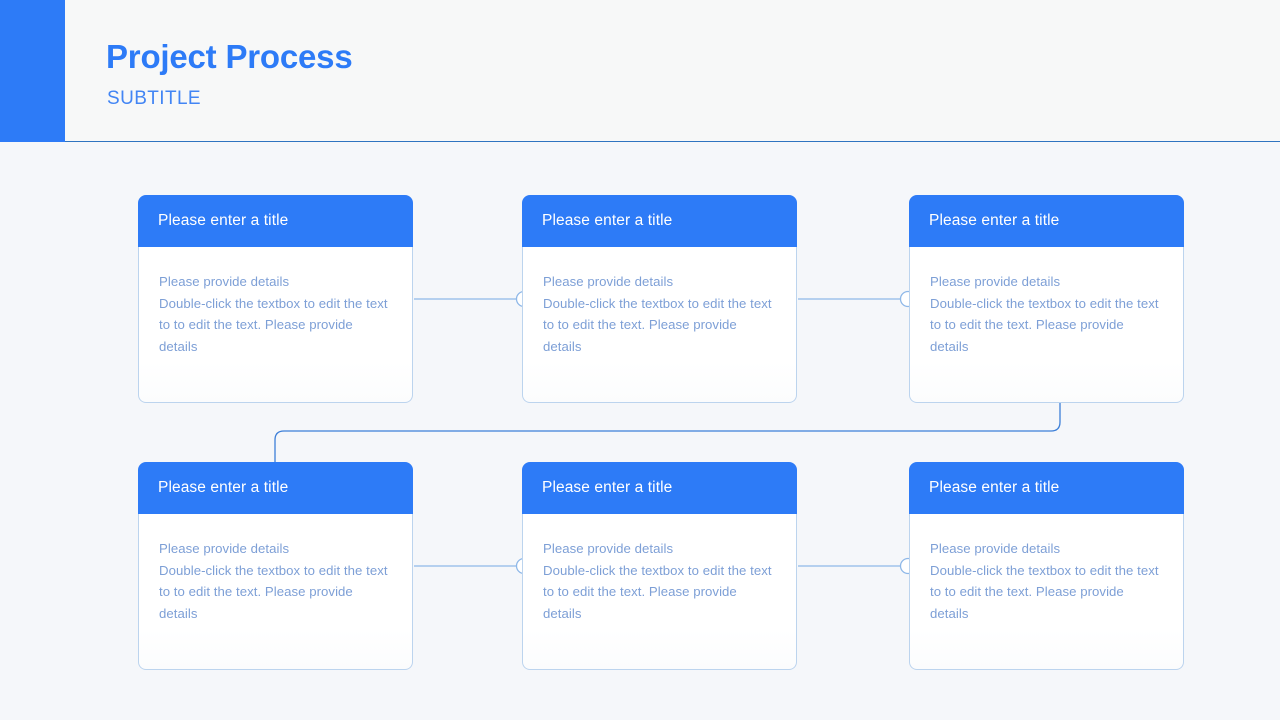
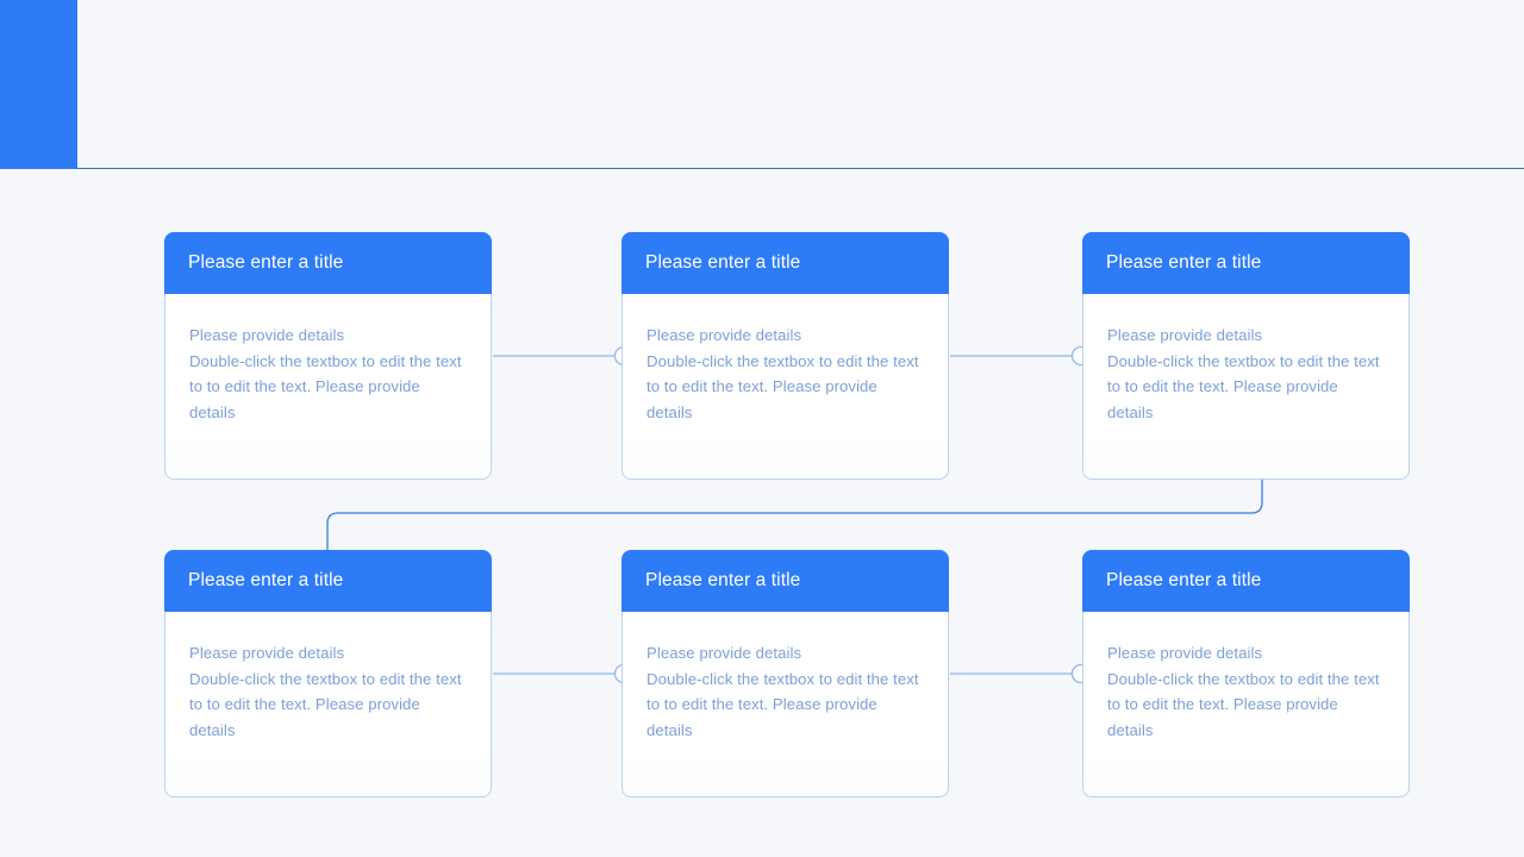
- Project Process
- SUBTITLE
  Please enter a title
  Please provide details
  Double-click the textbox to edit the text to to edit the text. Please provide details
  Please enter a title
  Please provide details
  Double-click the textbox to edit the text to to edit the text. Please provide details
  Please enter a title
  Please provide details
  Double-click the textbox to edit the text to to edit the text. Please provide details
  Please enter a title
  Please provide details
  Double-click the textbox to edit the text to to edit the text. Please provide details
  Please enter a title
  Please provide details
  Double-click the textbox to edit the text to to edit the text. Please provide details
  Please enter a title
  Please provide details
  Double-click the textbox to edit the text to to edit the text. Please provide details
